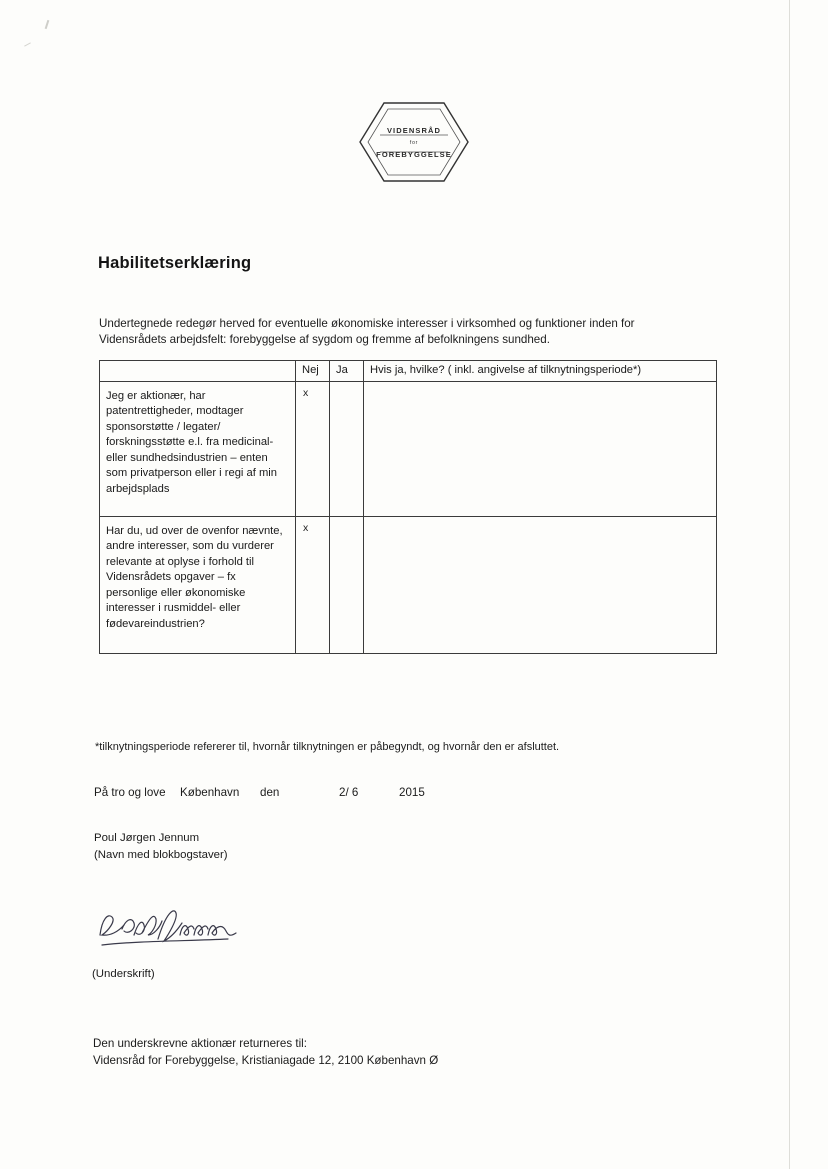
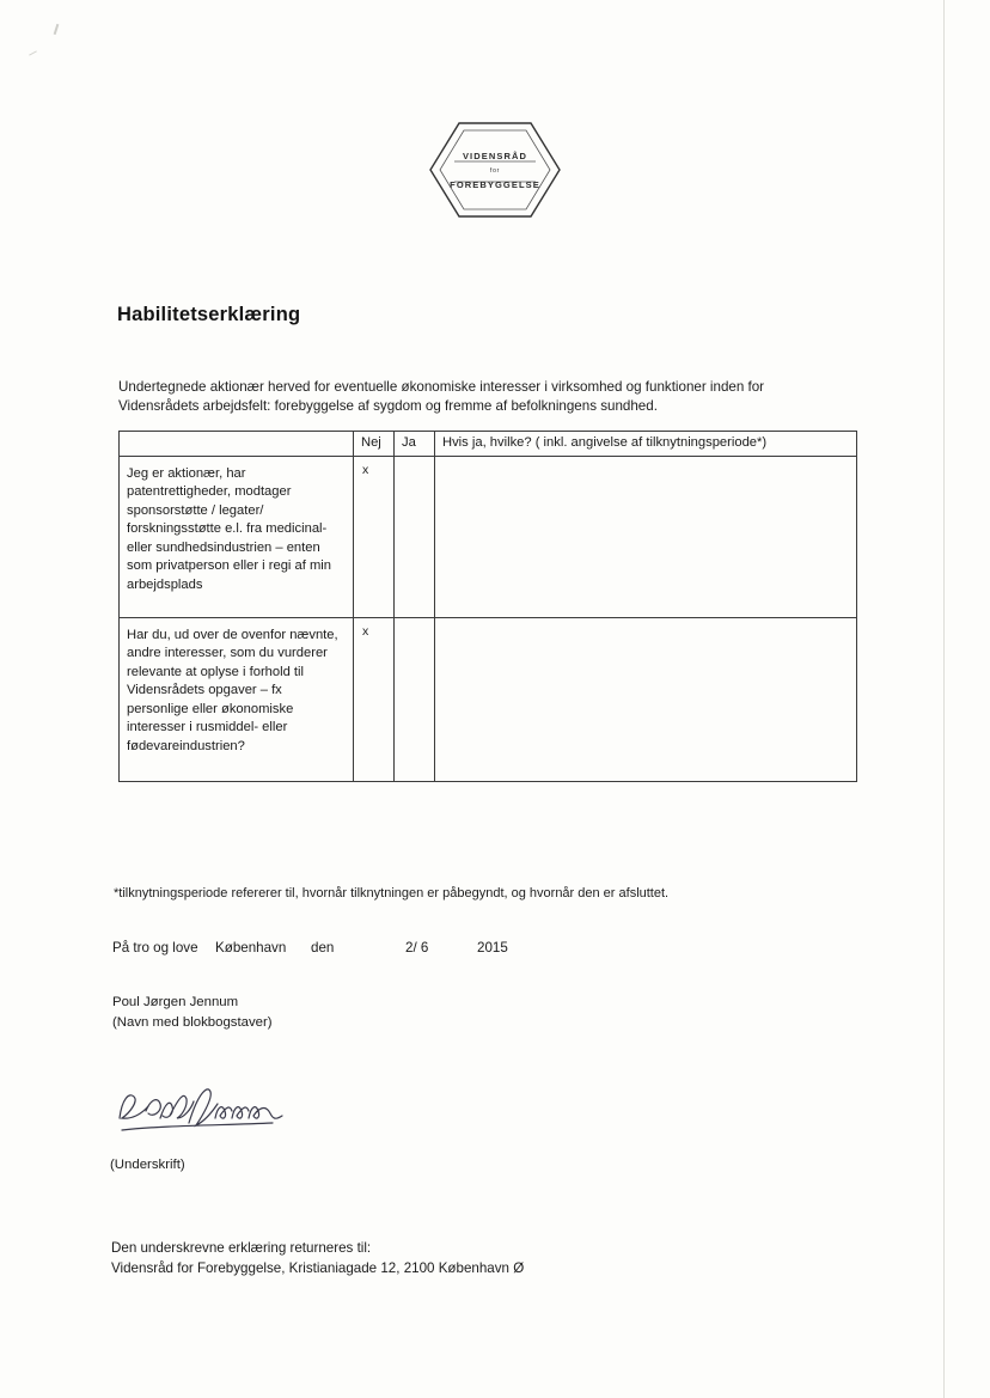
  VIDENSRÅD
  FOREBYGGELSE
  Habilitetserklæring
- Undertegnede redegør herved for eventuelle økonomiske interesser i virksomhed og funktioner inden for Vidensrådets arbejdsfelt: forebyggelse af sygdom og fremme af befolkningens sundhed.
+ Undertegnede aktionær herved for eventuelle økonomiske interesser i virksomhed og funktioner inden for Vidensrådets arbejdsfelt: forebyggelse af sygdom og fremme af befolkningens sundhed.
  	Nej	Ja	Hvis ja, hvilke? ( inkl. angivelse af tilknytningsperiode*)
  Jeg er aktionær, har patentrettigheder, modtager sponsorstøtte / legater/ forskningsstøtte e.l. fra medicinal- eller sundhedsindustrien – enten som privatperson eller i regi af min arbejdsplads	x
  Har du, ud over de ovenfor nævnte, andre interesser, som du vurderer relevante at oplyse i forhold til Vidensrådets opgaver – fx personlige eller økonomiske interesser i rusmiddel- eller fødevareindustrien?	x
  *tilknytningsperiode refererer til, hvornår tilknytningen er påbegyndt, og hvornår den er afsluttet.
  På tro og love
  København
  den
  2/ 6
  2015
  Poul Jørgen Jennum
  (Navn med blokbogstaver)
  (Underskrift)
- Den underskrevne aktionær returneres til:
+ Den underskrevne erklæring returneres til:
  Vidensråd for Forebyggelse, Kristianiagade 12, 2100 København Ø
